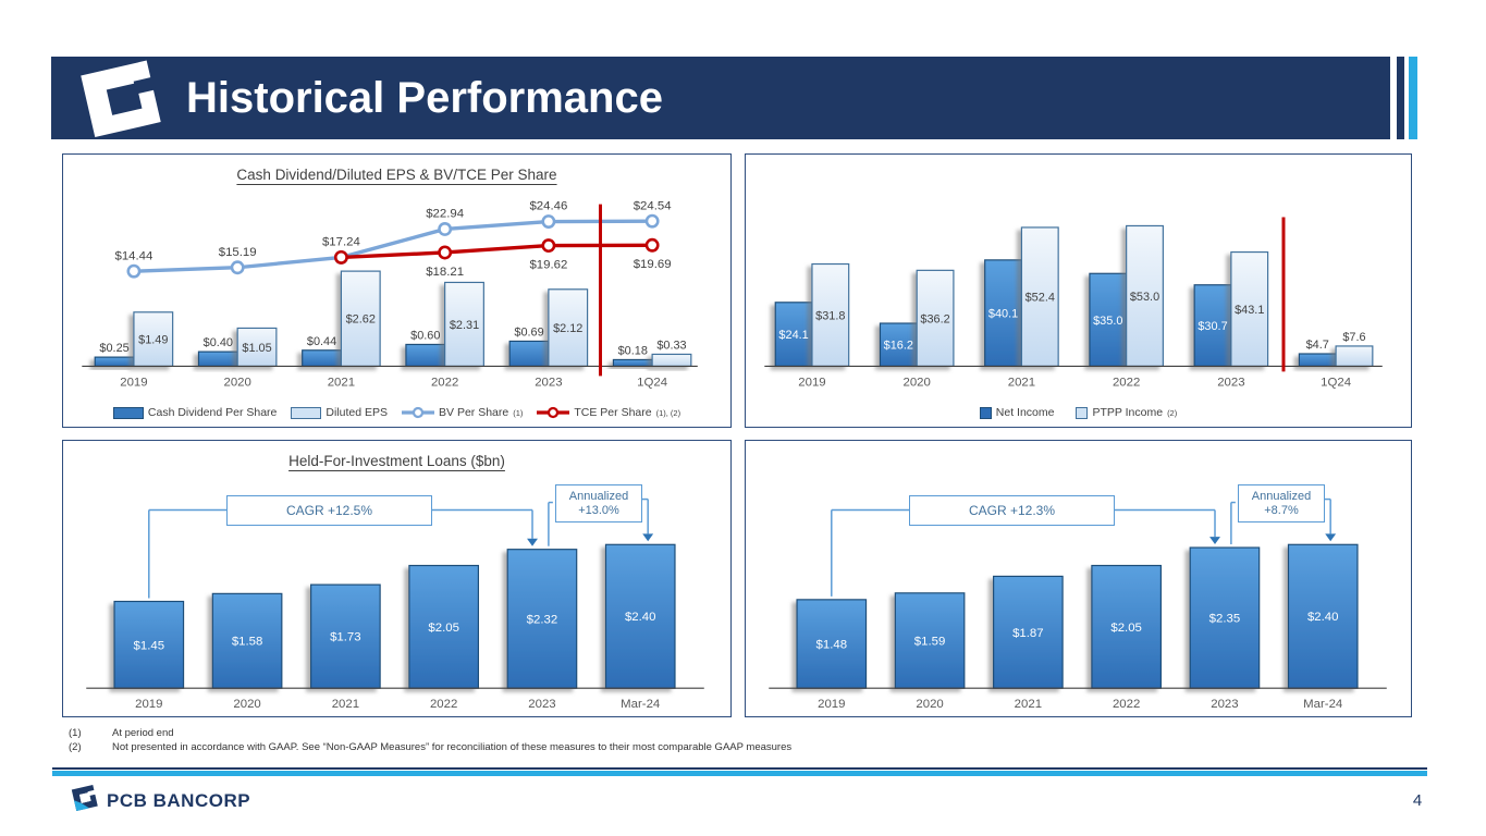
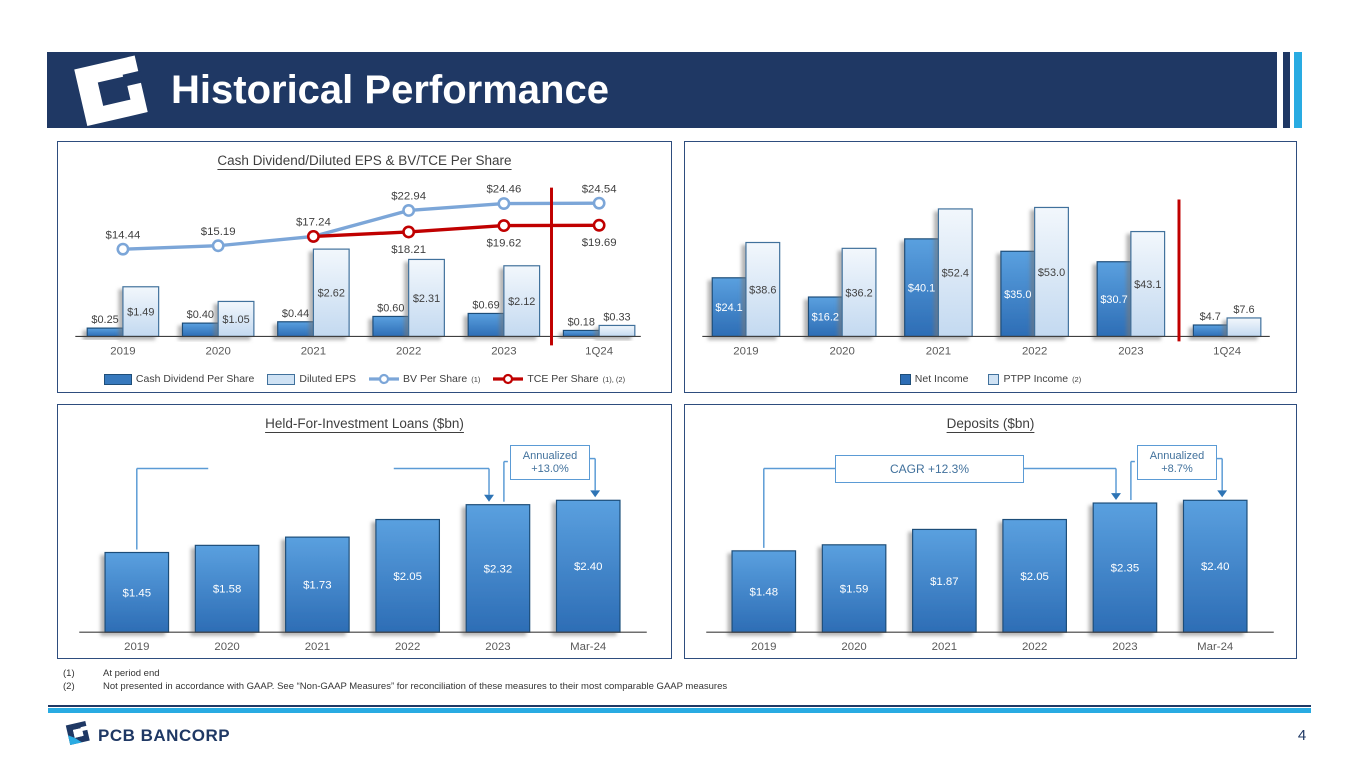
  Historical Performance
  Cash Dividend/Diluted EPS & BV/TCE Per Share
  $0.25
  $0.40
  $0.44
  $0.60
  $0.69
  $0.18
  $1.49
  $1.05
  $2.62
  $2.31
  $2.12
  $0.33
  $14.44
  $15.19
  $17.24
  $22.94
  $24.46
  $24.54
  $18.21
  $19.62
  $19.69
  2019
  2020
  2021
  2022
  2023
  1Q24
  Cash Dividend Per Share
  Diluted EPS
  BV Per Share
  (1)
  TCE Per Share
  (1), (2)
  $24.1
  $16.2
  $40.1
  $35.0
  $30.7
  $4.7
- $31.8
+ $38.6
  $36.2
  $52.4
  $53.0
  $43.1
  $7.6
  2019
  2020
  2021
  2022
  2023
  1Q24
  Net Income
  PTPP Income
  (2)
  Held-For-Investment Loans ($bn)
  $1.45
  $1.58
  $1.73
  $2.05
  $2.32
  $2.40
  2019
  2020
  2021
  2022
  2023
  Mar-24
- CAGR +12.5%
  Annualized
  +13.0%
+ Deposits ($bn)
  $1.48
  $1.59
  $1.87
  $2.05
  $2.35
  $2.40
  2019
  2020
  2021
  2022
  2023
  Mar-24
  CAGR +12.3%
  Annualized
  +8.7%
  (1)
  At period end
  (2)
  Not presented in accordance with GAAP. See “Non-GAAP Measures” for reconciliation of these measures to their most comparable GAAP measures
  PCB BANCORP
  4
